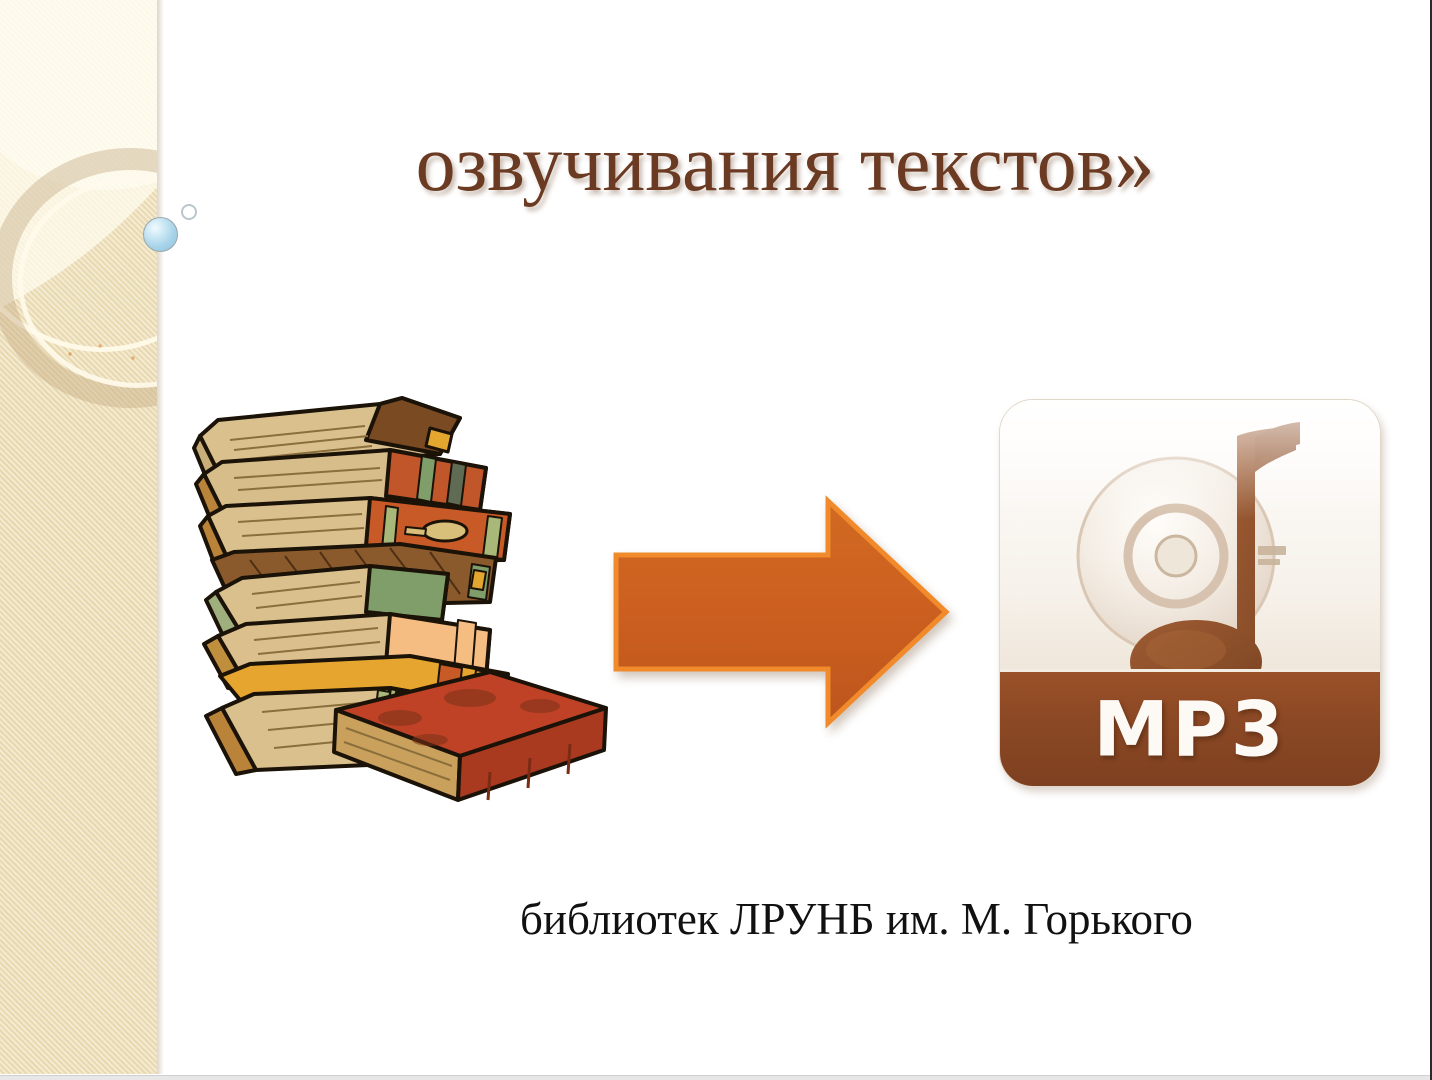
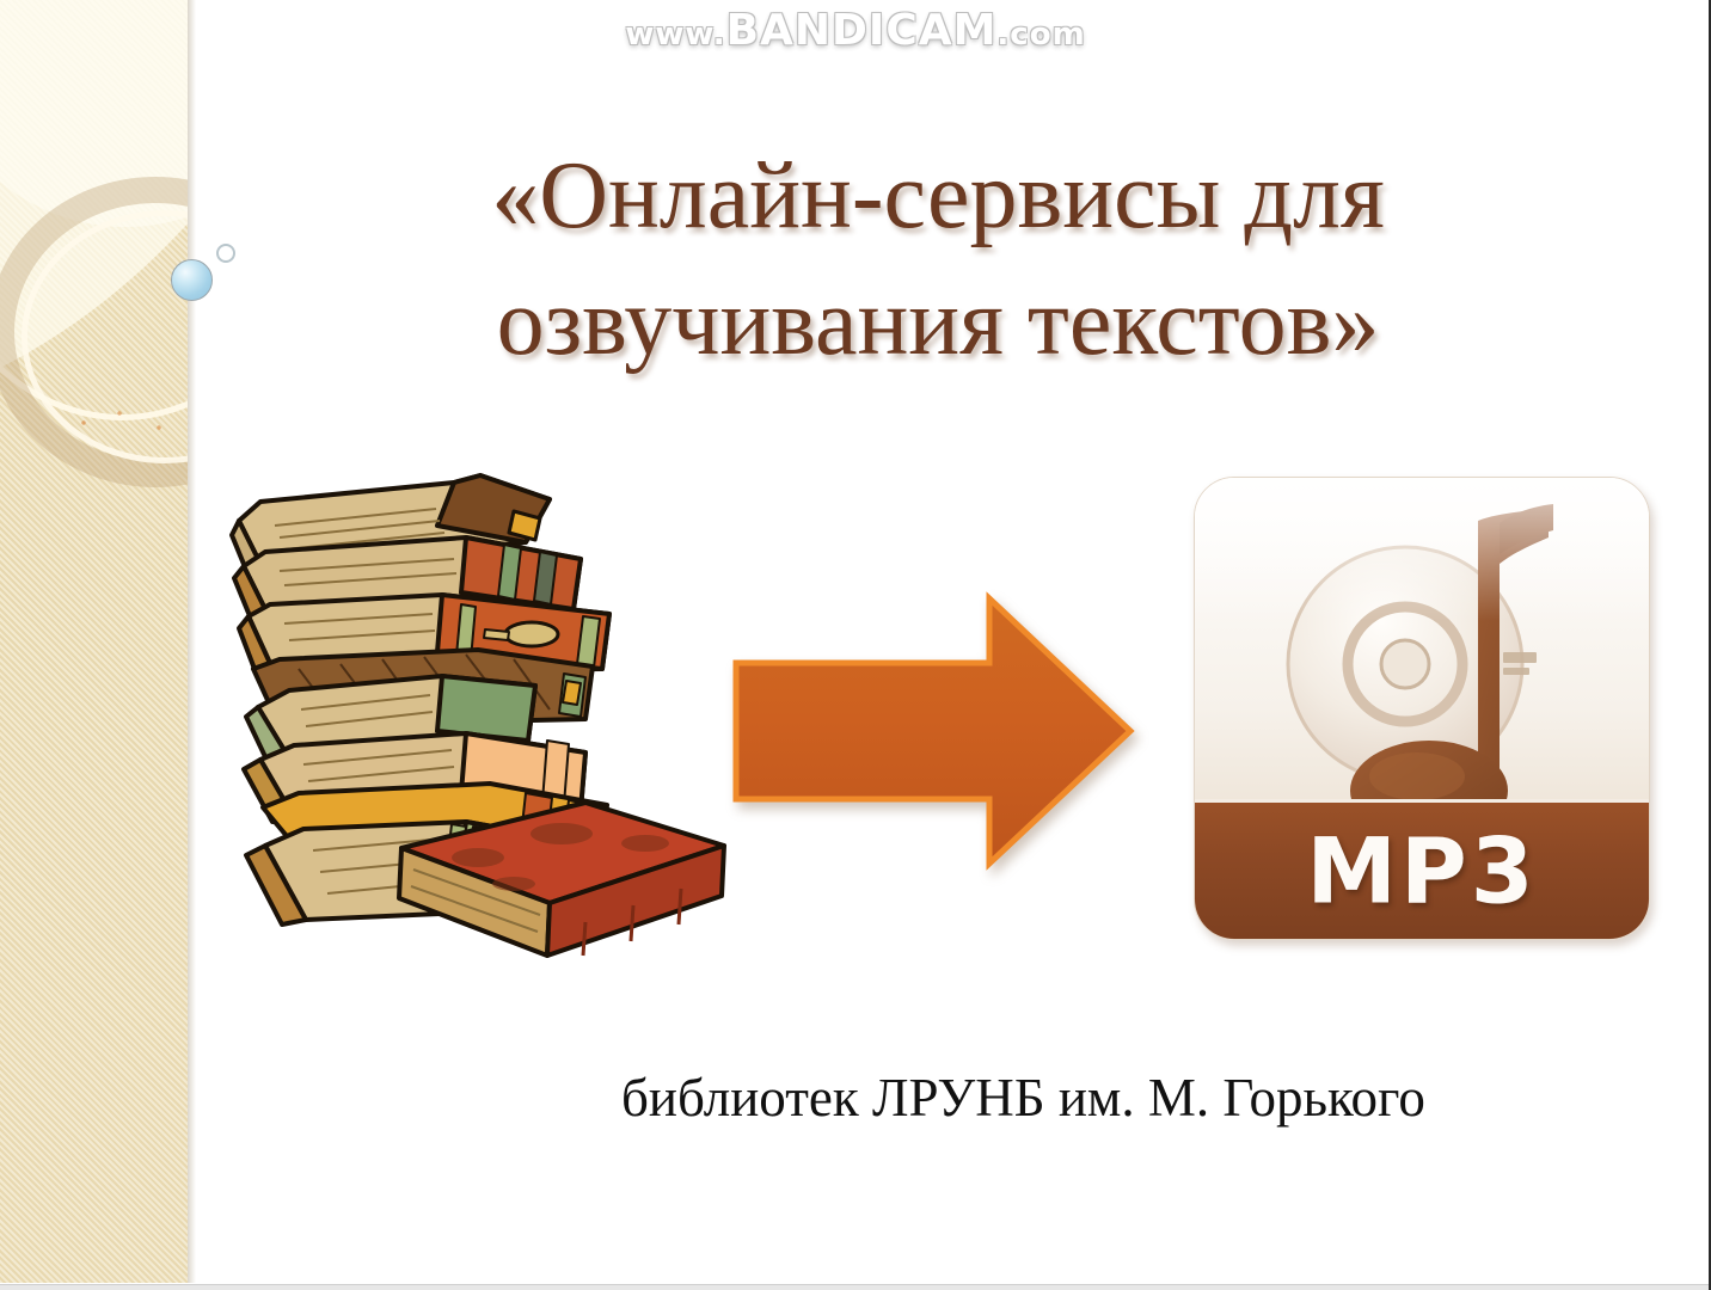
+ www.BANDICAM.com
+ «Онлайн-сервисы для
  озвучивания текстов»
  MP3
  библиотек ЛРУНБ им. М. Горького
